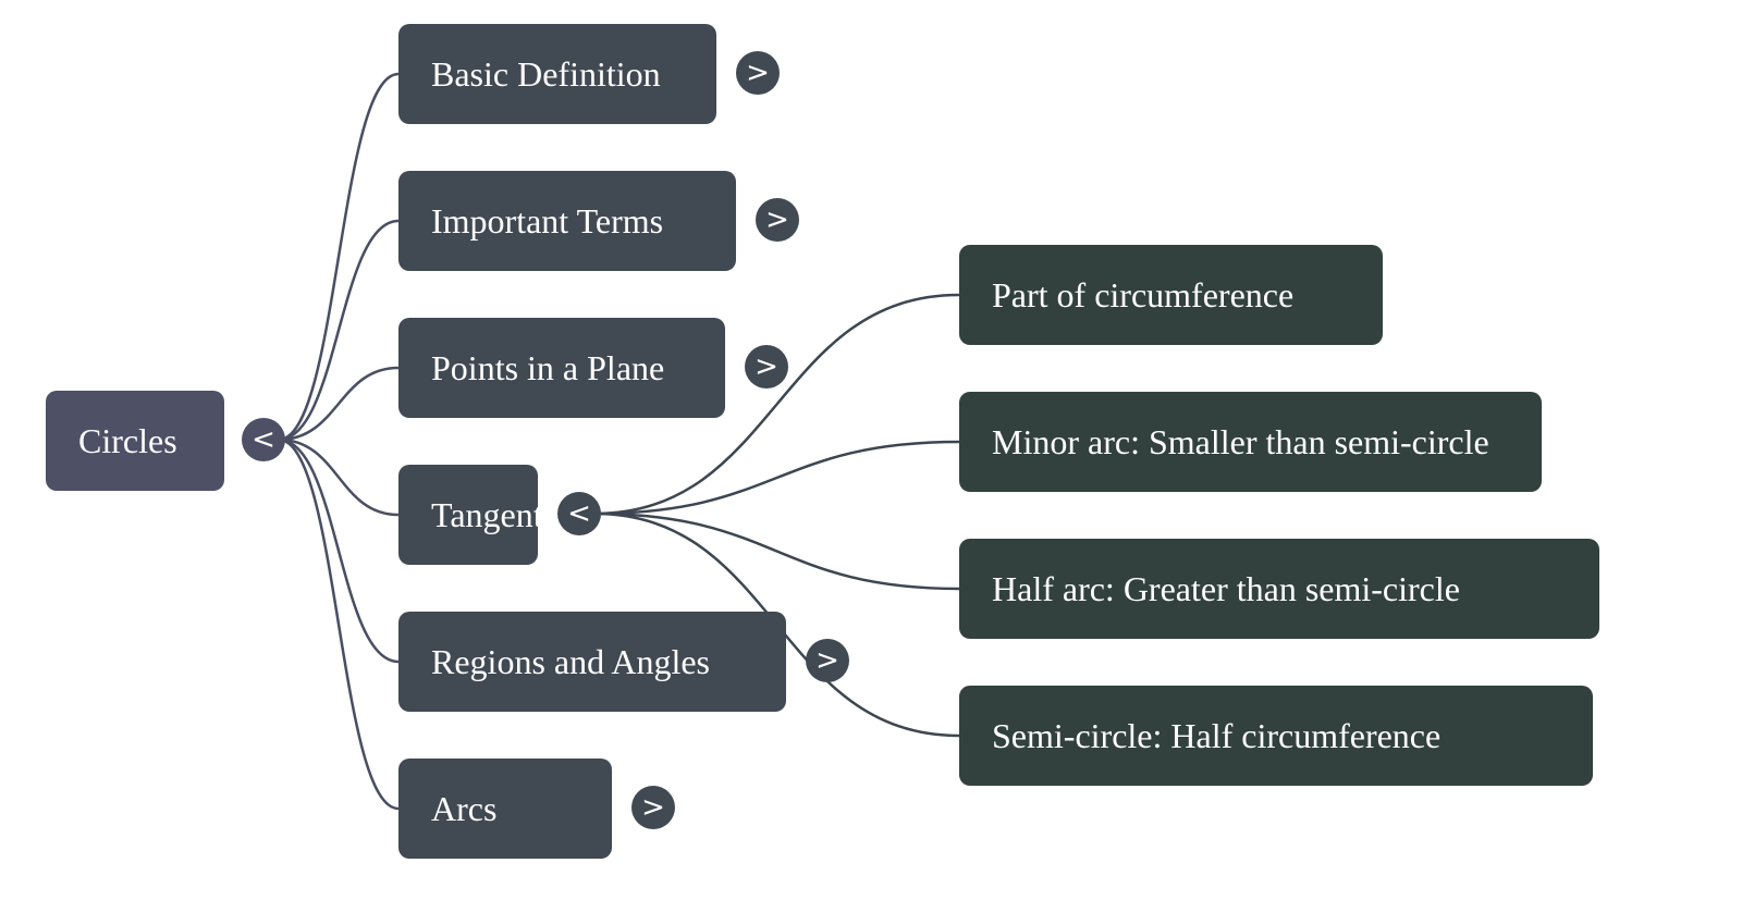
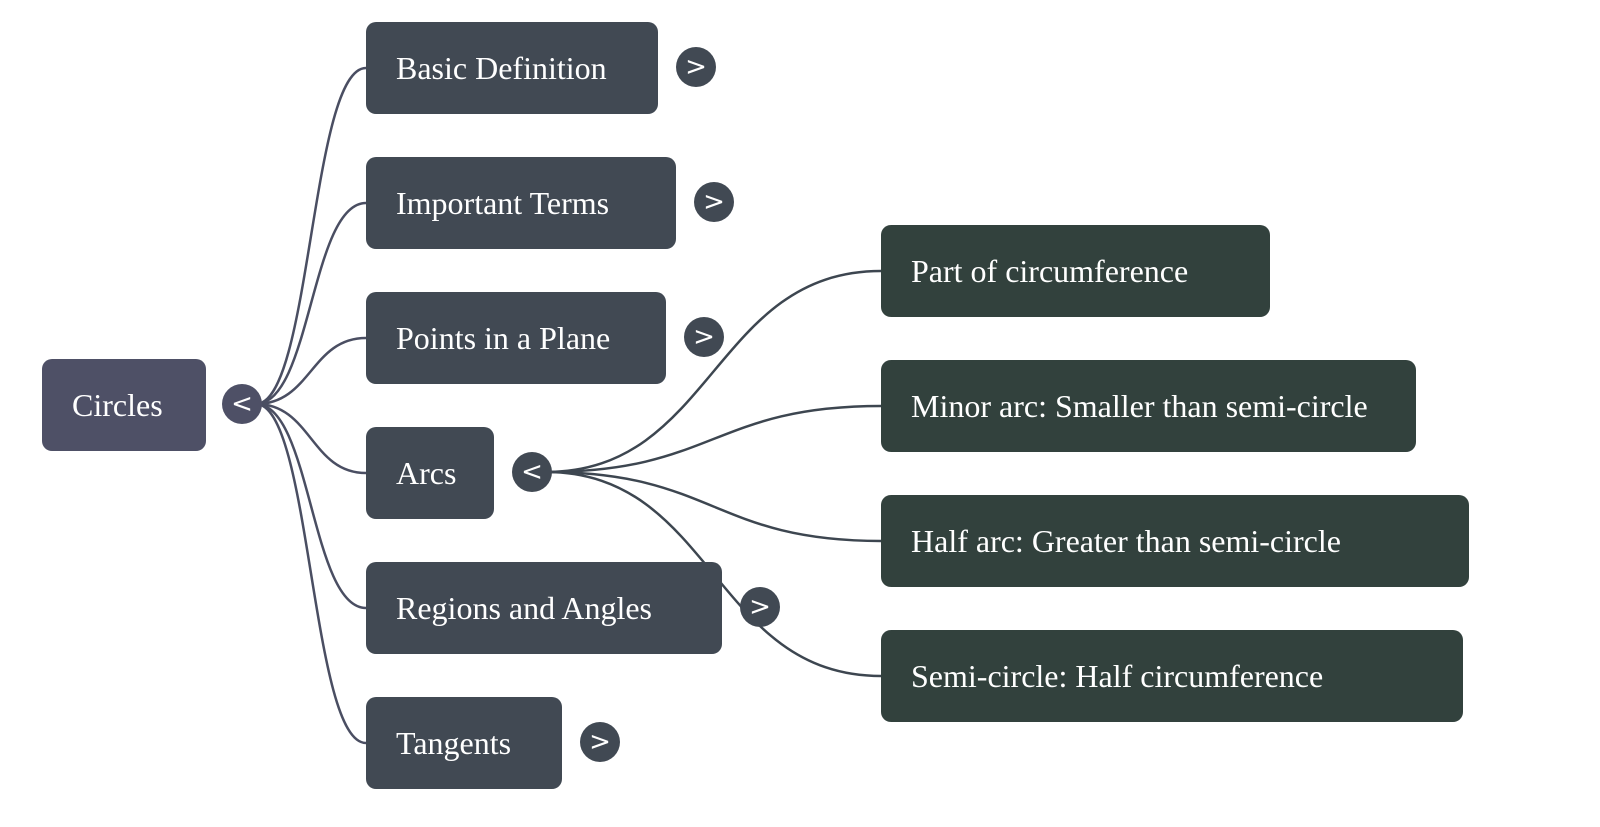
  Circles
  <
  Basic Definition
  >
  Important Terms
  >
  Points in a Plane
  >
- Tangents
+ Arcs
  <
  Regions and Angles
  >
- Arcs
+ Tangents
  >
  Part of circumference
  Minor arc: Smaller than semi-circle
  Half arc: Greater than semi-circle
  Semi-circle: Half circumference
